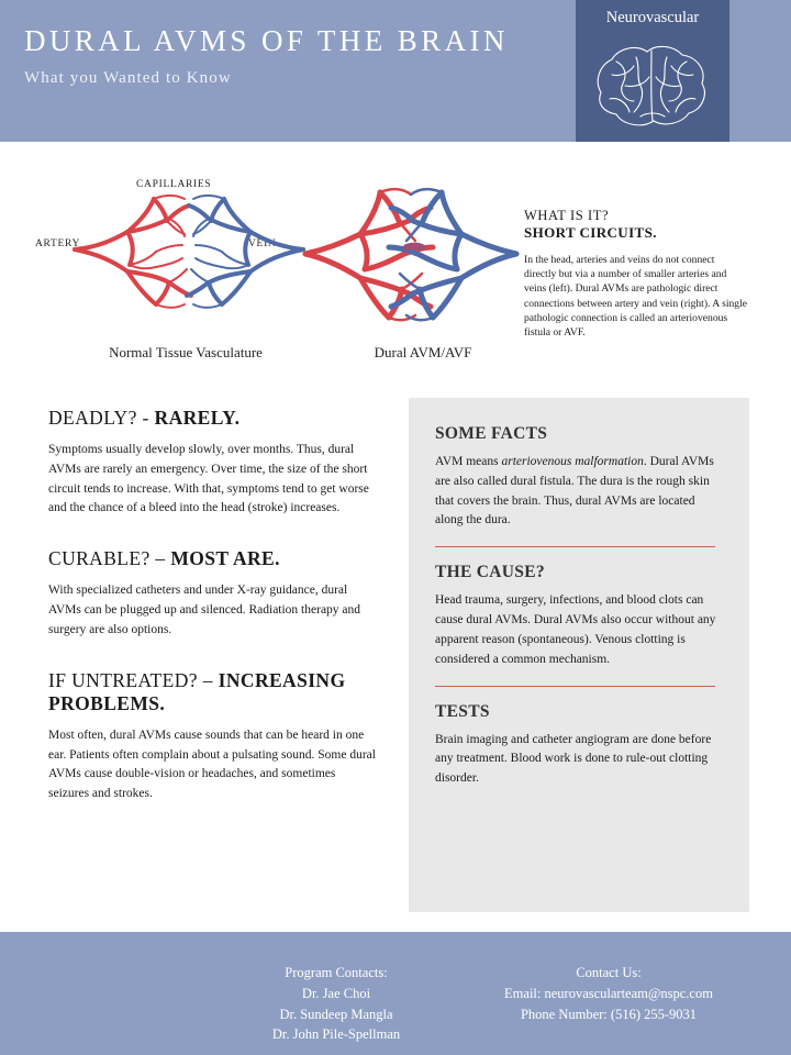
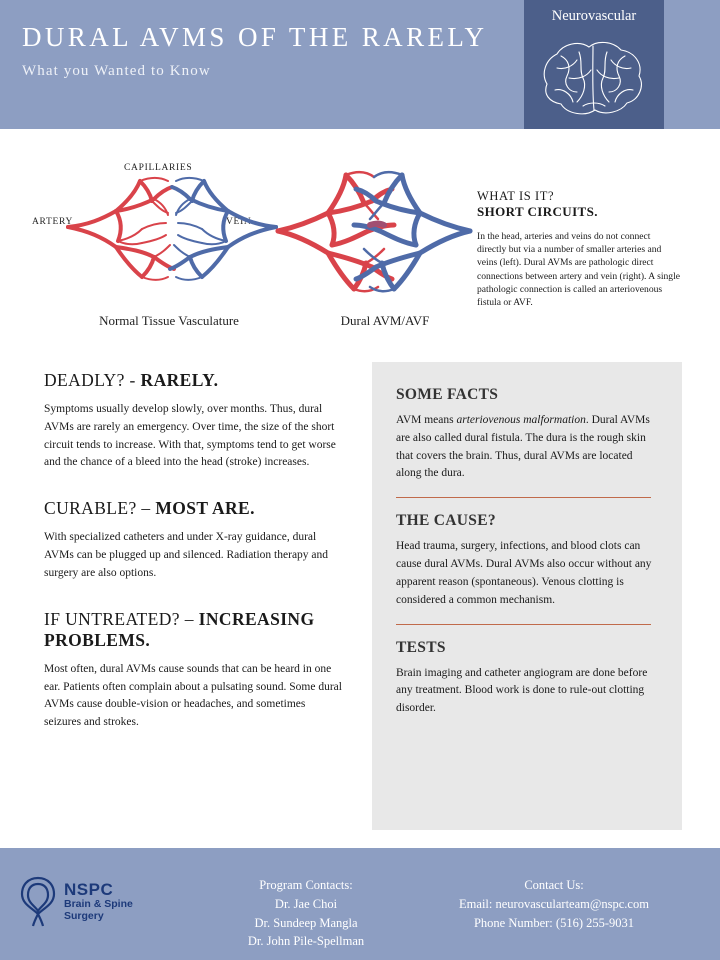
- DURAL AVMS OF THE BRAIN
+ DURAL AVMS OF THE RARELY
  What you Wanted to Know
  Neurovascular
  CAPILLARIES
  ARTERY
  VEI
  Normal Tissue Vasculature
  Dural AVM/AVF
  WHAT IS IT?
  SHORT CIRCUITS.
  In the head, arteries and veins do not connect directly but via a number of smaller arteries and veins (left). Dural AVMs are pathologic direct connections between artery and vein (right). A single pathologic connection is called an arteriovenous fistula or AVF.
  DEADLY? - RARELY.
  Symptoms usually develop slowly, over months. Thus, dural AVMs are rarely an emergency. Over time, the size of the short circuit tends to increase. With that, symptoms tend to get worse and the chance of a bleed into the head (stroke) increases.
  CURABLE? – MOST ARE.
  With specialized catheters and under X-ray guidance, dural AVMs can be plugged up and silenced. Radiation therapy and surgery are also options.
  IF UNTREATED? – INCREASING PROBLEMS.
  Most often, dural AVMs cause sounds that can be heard in one ear. Patients often complain about a pulsating sound. Some dural AVMs cause double-vision or headaches, and sometimes seizures and strokes.
  SOME FACTS
  AVM means arteriovenous malformation. Dural AVMs are also called dural fistula. The dura is the rough skin that covers the brain. Thus, dural AVMs are located along the dura.
  THE CAUSE?
  Head trauma, surgery, infections, and blood clots can cause dural AVMs. Dural AVMs also occur without any apparent reason (spontaneous). Venous clotting is considered a common mechanism.
  TESTS
  Brain imaging and catheter angiogram are done before any treatment. Blood work is done to rule-out clotting disorder.
+ NSPC
+ Brain & Spine
+ Surgery
  Program Contacts:
  Dr. Jae Choi
  Dr. Sundeep Mangla
  Dr. John Pile-Spellman
  Contact Us:
  Email: neurovascularteam@nspc.com
  Phone Number: (516) 255-9031
